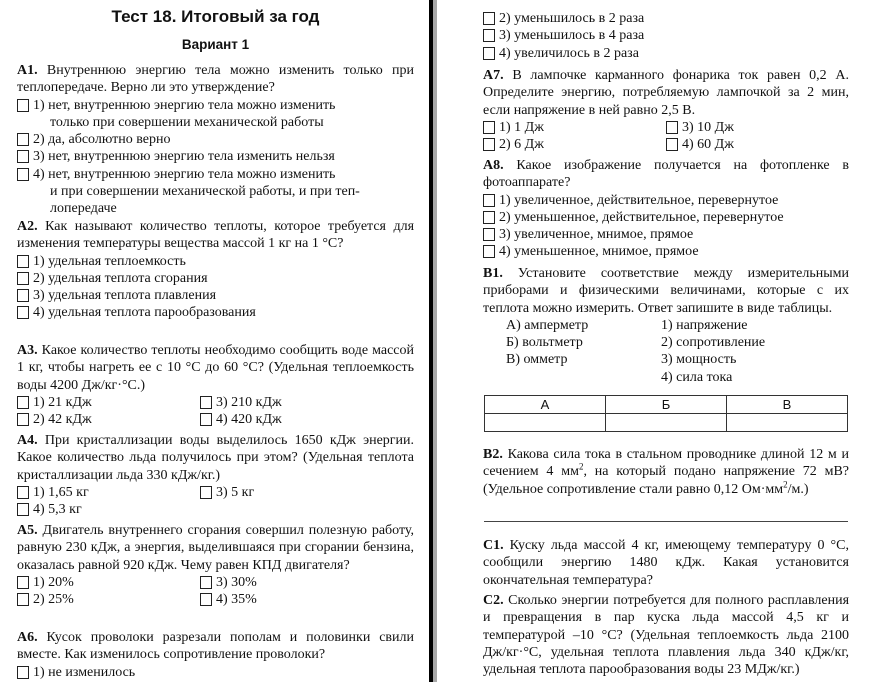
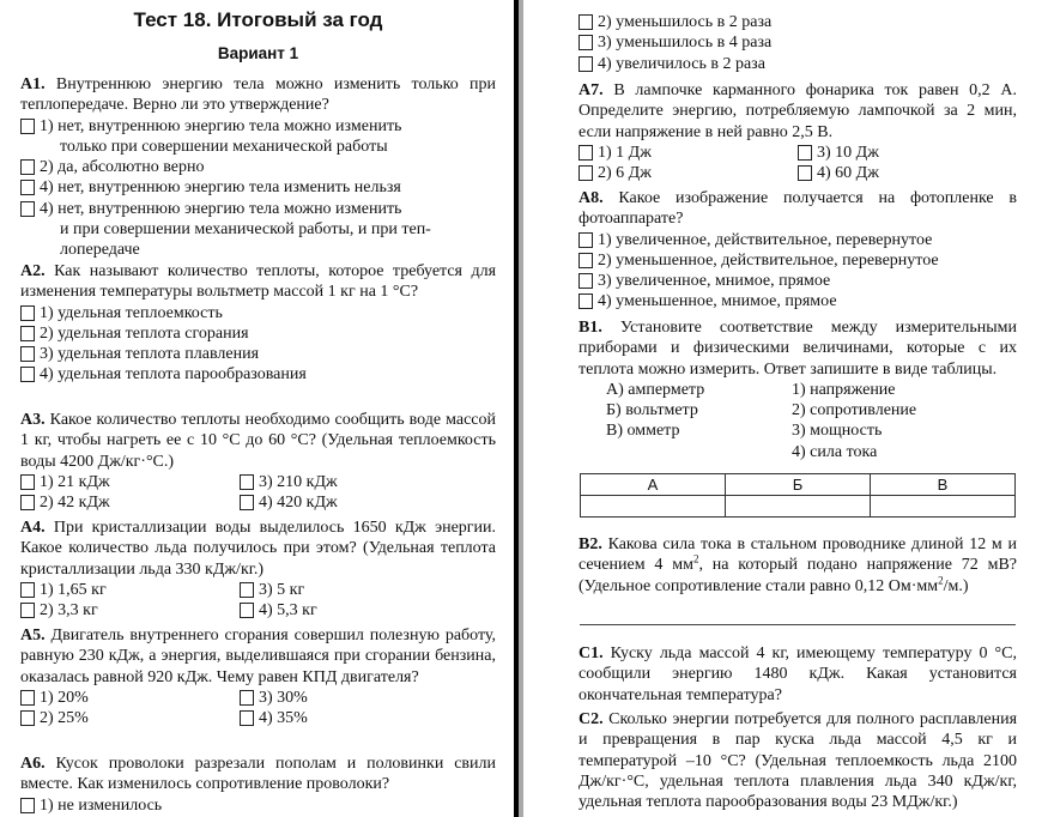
  Тест 18. Итоговый за год
  Вариант 1
  А1. Внутреннюю энергию тела можно изменить только при теплопередаче. Верно ли это утверждение?
  1) нет, внутреннюю энергию тела можно изменить
  только при совершении механической работы
  2) да, абсолютно верно
- 3) нет, внутреннюю энергию тела изменить нельзя
+ 4) нет, внутреннюю энергию тела изменить нельзя
  4) нет, внутреннюю энергию тела можно изменить
  и при совершении механической работы, и при теп-лопередаче
- А2. Как называют количество теплоты, которое требуется для изменения температуры вещества массой 1 кг на 1 °С?
+ А2. Как называют количество теплоты, которое требуется для изменения температуры вольтметр массой 1 кг на 1 °С?
  1) удельная теплоемкость
  2) удельная теплота сгорания
  3) удельная теплота плавления
  4) удельная теплота парообразования
  А3. Какое количество теплоты необходимо сообщить воде массой 1 кг, чтобы нагреть ее с 10 °С до 60 °С? (Удельная теплоемкость воды 4200 Дж/кг·°С.)
  1) 21 кДж
  3) 210 кДж
  2) 42 кДж
  4) 420 кДж
  А4. При кристаллизации воды выделилось 1650 кДж энергии. Какое количество льда получилось при этом? (Удельная теплота кристаллизации льда 330 кДж/кг.)
  1) 1,65 кг
  3) 5 кг
+ 2) 3,3 кг
  4) 5,3 кг
  А5. Двигатель внутреннего сгорания совершил полезную работу, равную 230 кДж, а энергия, выделившаяся при сгорании бензина, оказалась равной 920 кДж. Чему равен КПД двигателя?
  1) 20%
  3) 30%
  2) 25%
  4) 35%
  А6. Кусок проволоки разрезали пополам и половинки свили вместе. Как изменилось сопротивление проволоки?
  1) не изменилось
  2) уменьшилось в 2 раза
  3) уменьшилось в 4 раза
  4) увеличилось в 2 раза
  А7. В лампочке карманного фонарика ток равен 0,2 А. Определите энергию, потребляемую лампочкой за 2 мин, если напряжение в ней равно 2,5 В.
  1) 1 Дж
  3) 10 Дж
  2) 6 Дж
  4) 60 Дж
  А8. Какое изображение получается на фотопленке в фотоаппарате?
  1) увеличенное, действительное, перевернутое
  2) уменьшенное, действительное, перевернутое
  3) увеличенное, мнимое, прямое
  4) уменьшенное, мнимое, прямое
  В1. Установите соответствие между измерительными приборами и физическими величинами, которые с их теплота можно измерить. Ответ запишите в виде таблицы.
  А) амперметр
  1) напряжение
  Б) вольтметр
  2) сопротивление
  В) омметр
  3) мощность
  4) сила тока
  А	Б	В
  В2. Какова сила тока в стальном проводнике длиной 12 м и сечением 4 мм2, на который подано напряжение 72 мВ? (Удельное сопротивление стали равно 0,12 Ом·мм2/м.)
  С1. Куску льда массой 4 кг, имеющему температуру 0 °С, сообщили энергию 1480 кДж. Какая установится окончательная температура?
  С2. Сколько энергии потребуется для полного расплавления и превращения в пар куска льда массой 4,5 кг и температурой –10 °С? (Удельная теплоемкость льда 2100 Дж/кг·°С, удельная теплота плавления льда 340 кДж/кг, удельная теплота парообразования воды 23 МДж/кг.)
